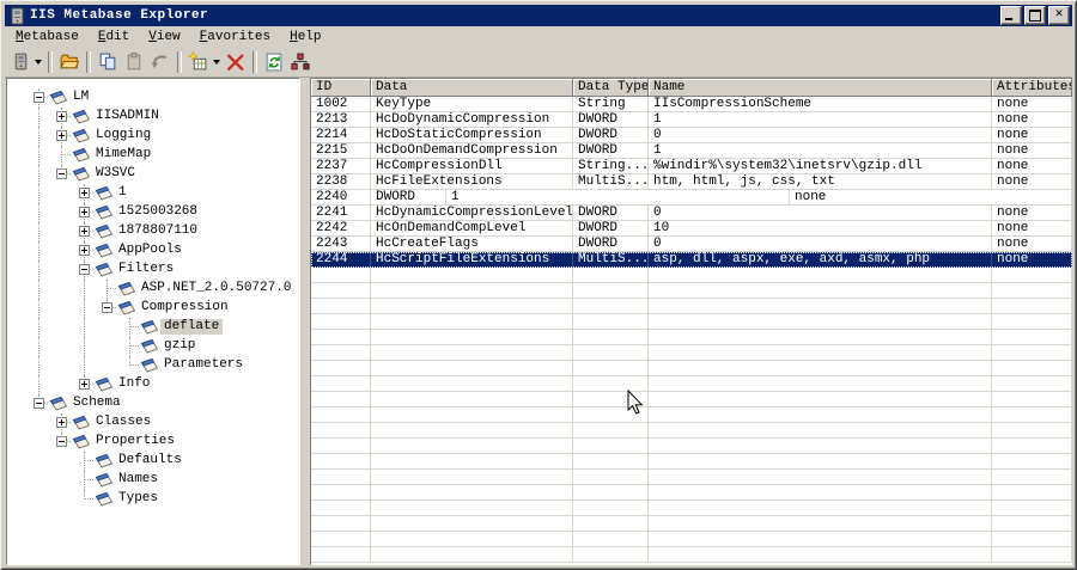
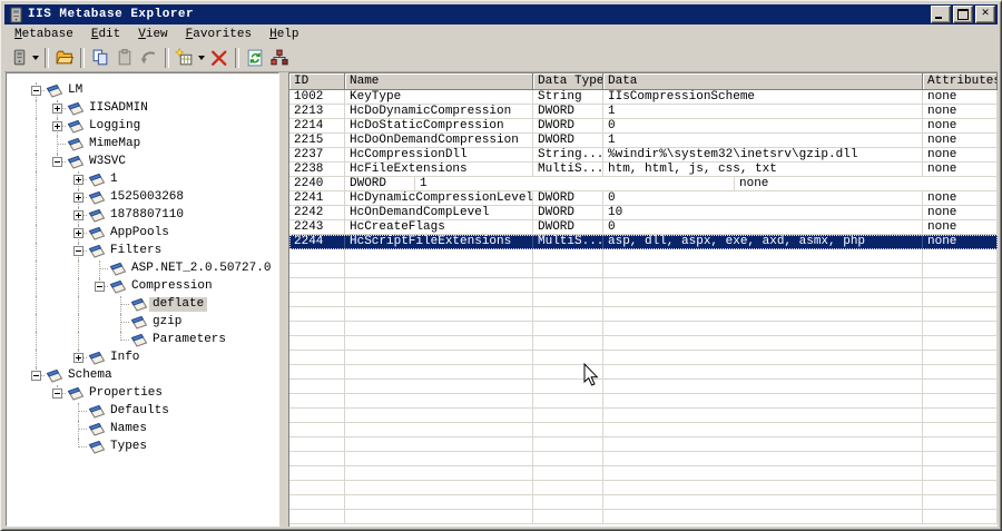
  IIS Metabase Explorer
  ✕
  Metabase
  Edit
  View
  Favorites
  Help
  LM
  IISADMIN
  Logging
  MimeMap
  W3SVC
  1
  1525003268
  1878807110
  AppPools
  Filters
  ASP.NET_2.0.50727.0
  Compression
  deflate
  gzip
  Parameters
  Info
  Schema
- Classes
  Properties
  Defaults
  Names
  Types
  ID
- Data
+ Name
  Data Type
- Name
+ Data
  Attributes
  1002
  KeyType
  String
  IIsCompressionScheme
  none
  2213
  HcDoDynamicCompression
  DWORD
  1
  none
  2214
  HcDoStaticCompression
  DWORD
  0
  none
  2215
  HcDoOnDemandCompression
  DWORD
  1
  none
  2237
  HcCompressionDll
  String...
  %windir%\system32\inetsrv\gzip.dll
  none
  2238
  HcFileExtensions
  MultiS...
  htm, html, js, css, txt
  none
  2240
  DWORD
  1
  none
  2241
  HcDynamicCompressionLevel
  DWORD
  0
  none
  2242
  HcOnDemandCompLevel
  DWORD
  10
  none
  2243
  HcCreateFlags
  DWORD
  0
  none
  2244
  HcScriptFileExtensions
  MultiS...
  asp, dll, aspx, exe, axd, asmx, php
  none
